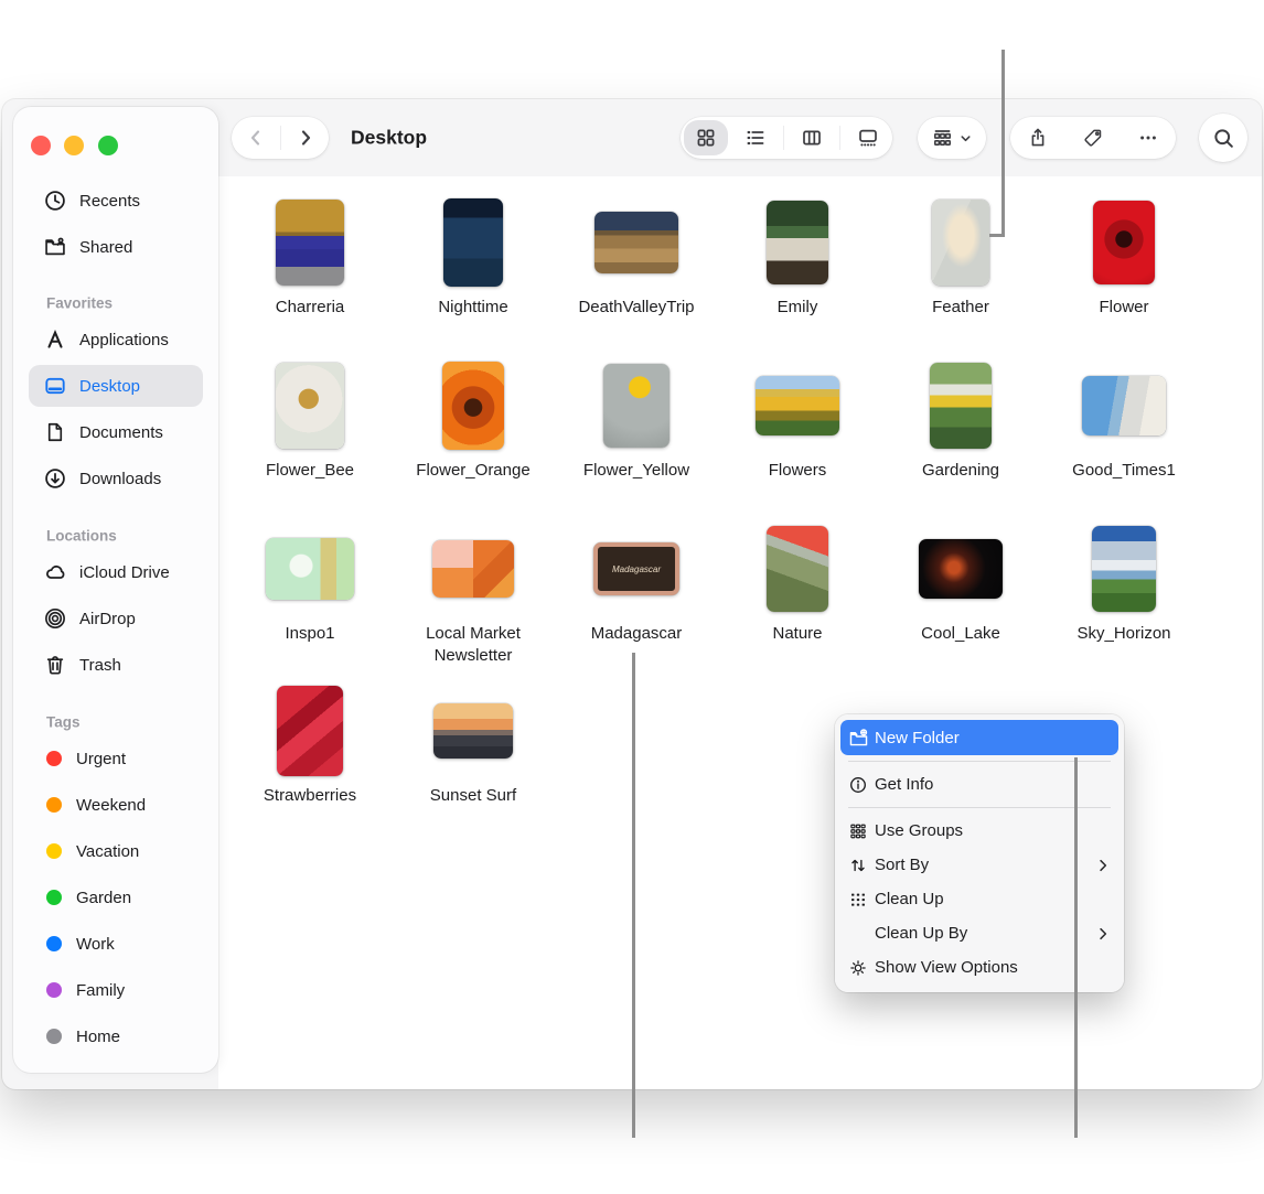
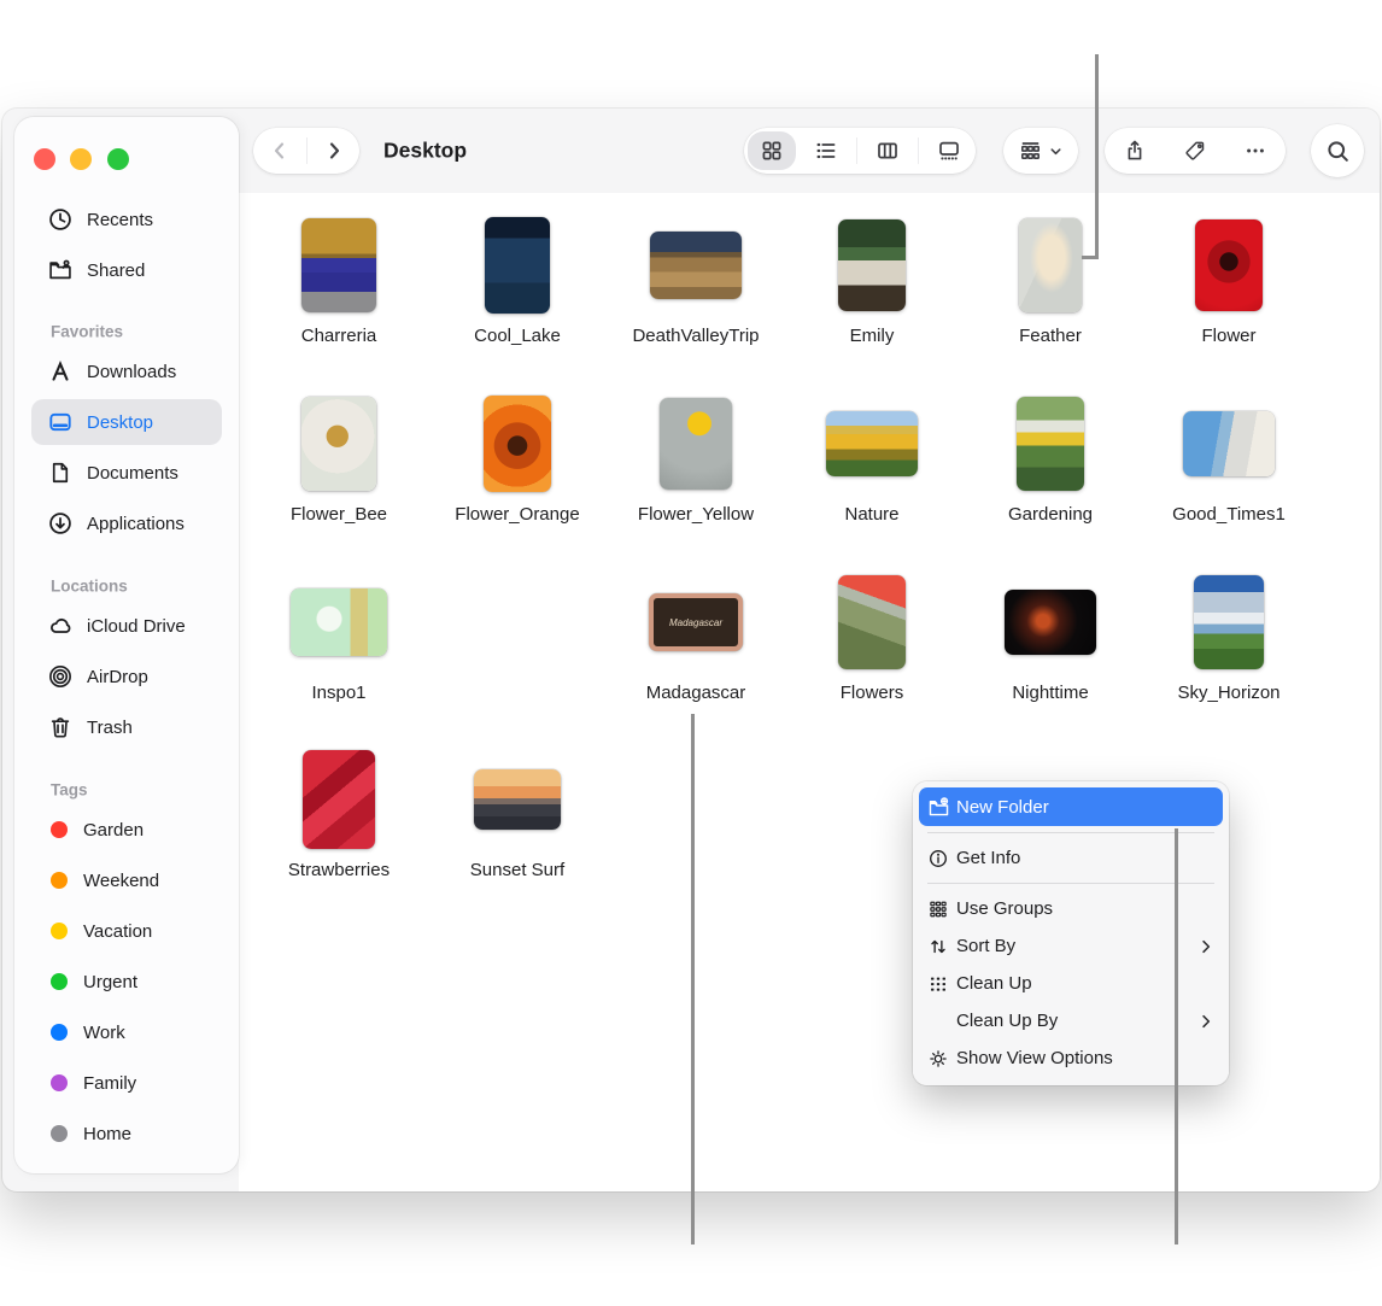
  Recents
  Shared
  Favorites
- Applications
+ Downloads
  Desktop
  Documents
- Downloads
+ Applications
  Locations
  iCloud Drive
  AirDrop
  Trash
  Tags
- Urgent
+ Garden
  Weekend
  Vacation
- Garden
+ Urgent
  Work
  Family
  Home
  Desktop
  Charreria
- Nighttime
+ Cool_Lake
  DeathValleyTrip
  Emily
  Feather
  Flower
  Flower_Bee
  Flower_Orange
  Flower_Yellow
- Flowers
+ Nature
  Gardening
  Good_Times1
  Inspo1
- Local Market Newsletter
  Madagascar
  Madagascar
- Nature
+ Flowers
- Cool_Lake
+ Nighttime
  Sky_Horizon
  Strawberries
  Sunset Surf
  New Folder
  Get Info
  Use Groups
  Sort By
  Clean Up
  Clean Up By
  Show View Options
